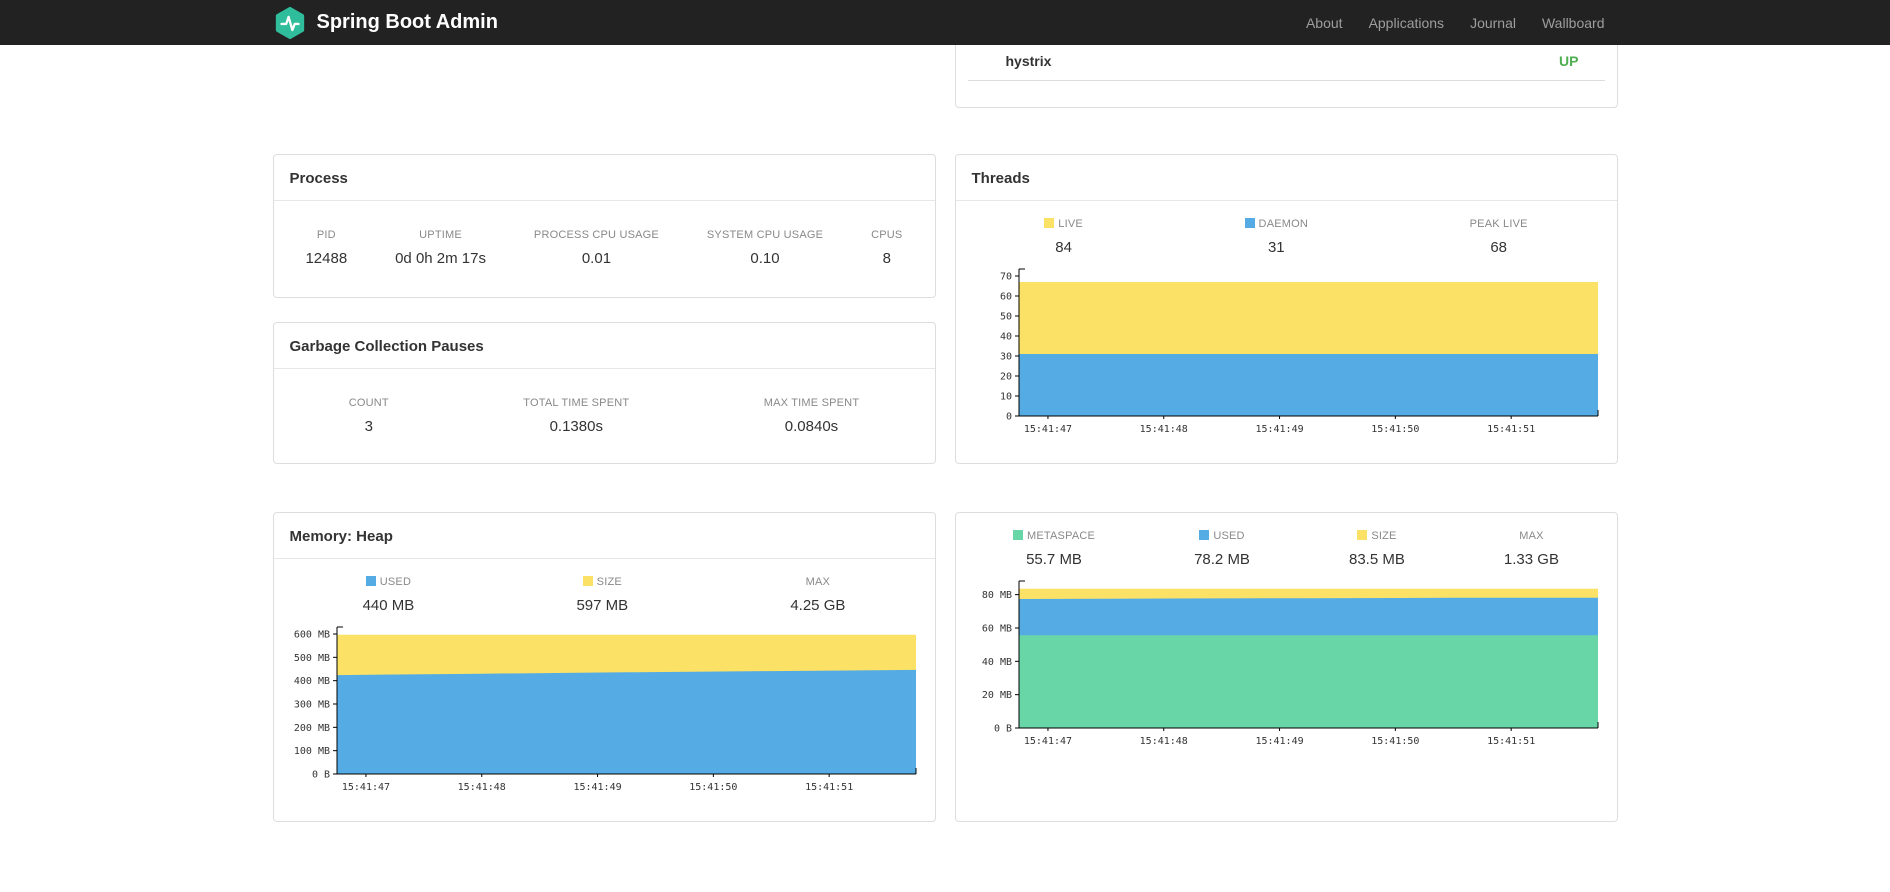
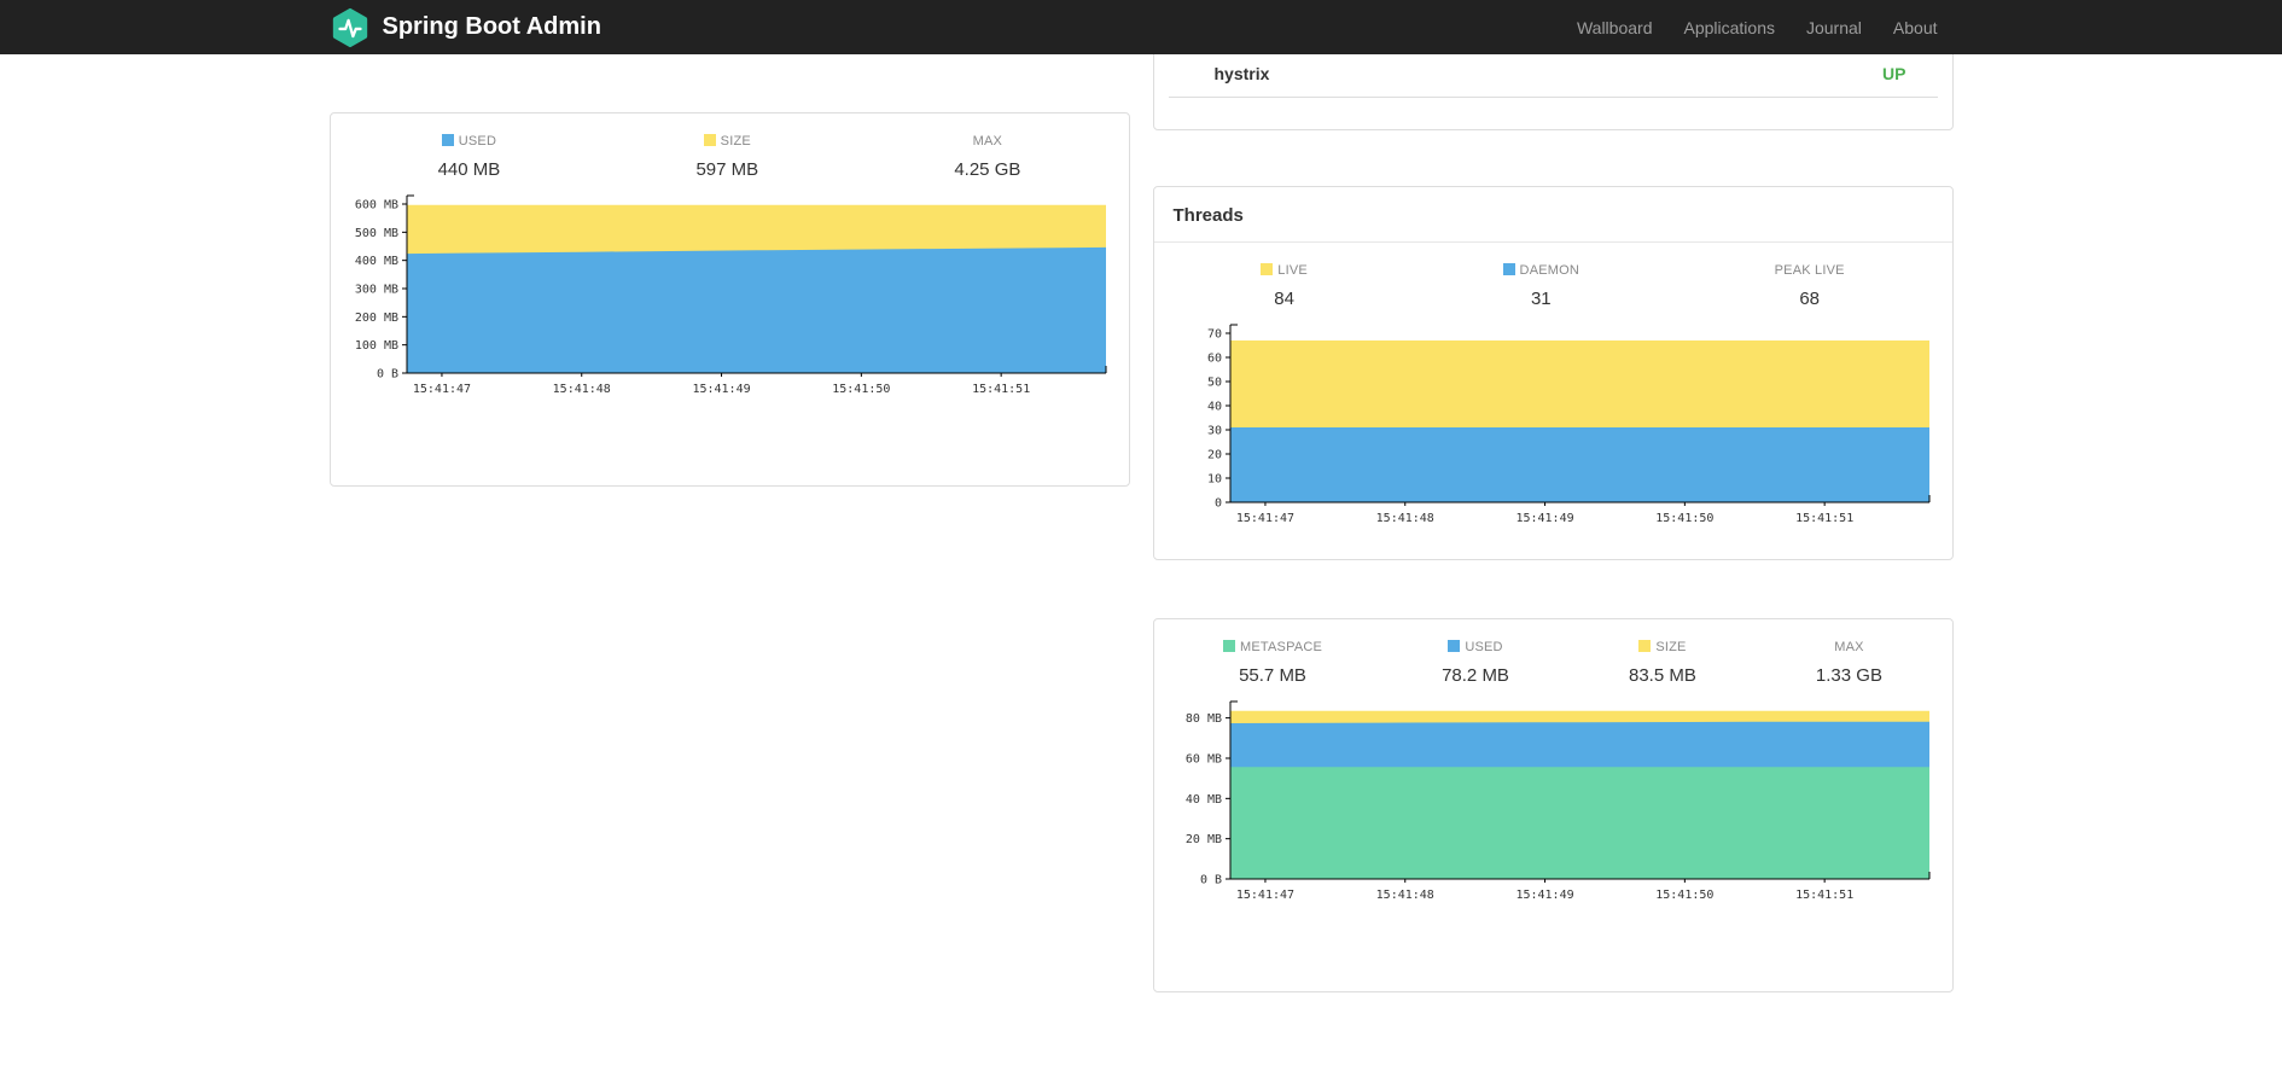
  Spring Boot Admin
- About
+ Wallboard
  Applications
  Journal
- Wallboard
+ About
- Process
- PID
- 12488
- UPTIME
- 0d 0h 2m 17s
- PROCESS CPU USAGE
- 0.01
- SYSTEM CPU USAGE
- 0.10
- CPUS
- 8
- Garbage Collection Pauses
- COUNT
- 3
- TOTAL TIME SPENT
- 0.1380s
- MAX TIME SPENT
- 0.0840s
- Memory: Heap
  USED
  440 MB
  SIZE
  597 MB
  MAX
  4.25 GB
  0 B
  100 MB
  200 MB
  300 MB
  400 MB
  500 MB
  600 MB
  15:41:47
  15:41:48
  15:41:49
  15:41:50
  15:41:51
  hystrix
  UP
  Threads
  LIVE
  84
  DAEMON
  31
  PEAK LIVE
  68
  0
  10
  20
  30
  40
  50
  60
  70
  15:41:47
  15:41:48
  15:41:49
  15:41:50
  15:41:51
  METASPACE
  55.7 MB
  USED
  78.2 MB
  SIZE
  83.5 MB
  MAX
  1.33 GB
  0 B
  20 MB
  40 MB
  60 MB
  80 MB
  15:41:47
  15:41:48
  15:41:49
  15:41:50
  15:41:51
